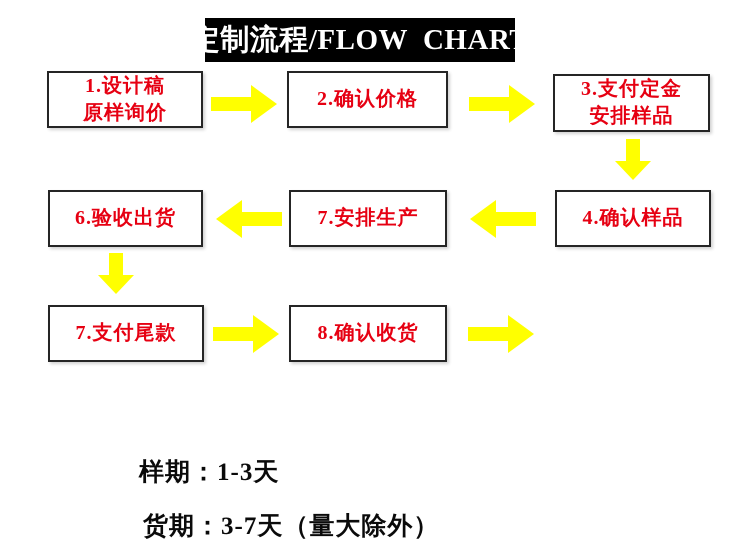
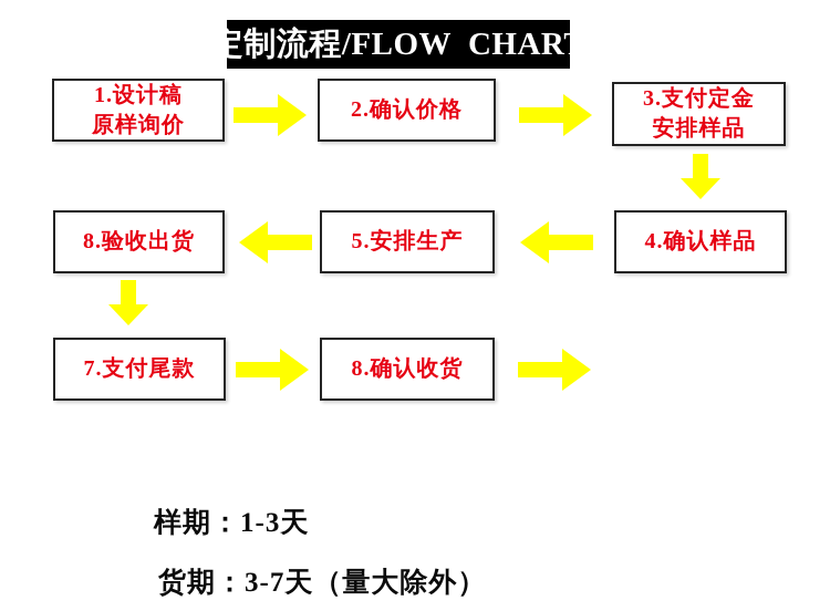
  定制流程/FLOW CHART
  1.设计稿
  原样询价
  2.确认价格
  3.支付定金
  安排样品
  4.确认样品
- 7.安排生产
+ 5.安排生产
- 6.验收出货
+ 8.验收出货
  7.支付尾款
  8.确认收货
  样期：1-3天
  货期：3-7天（量大除外）
